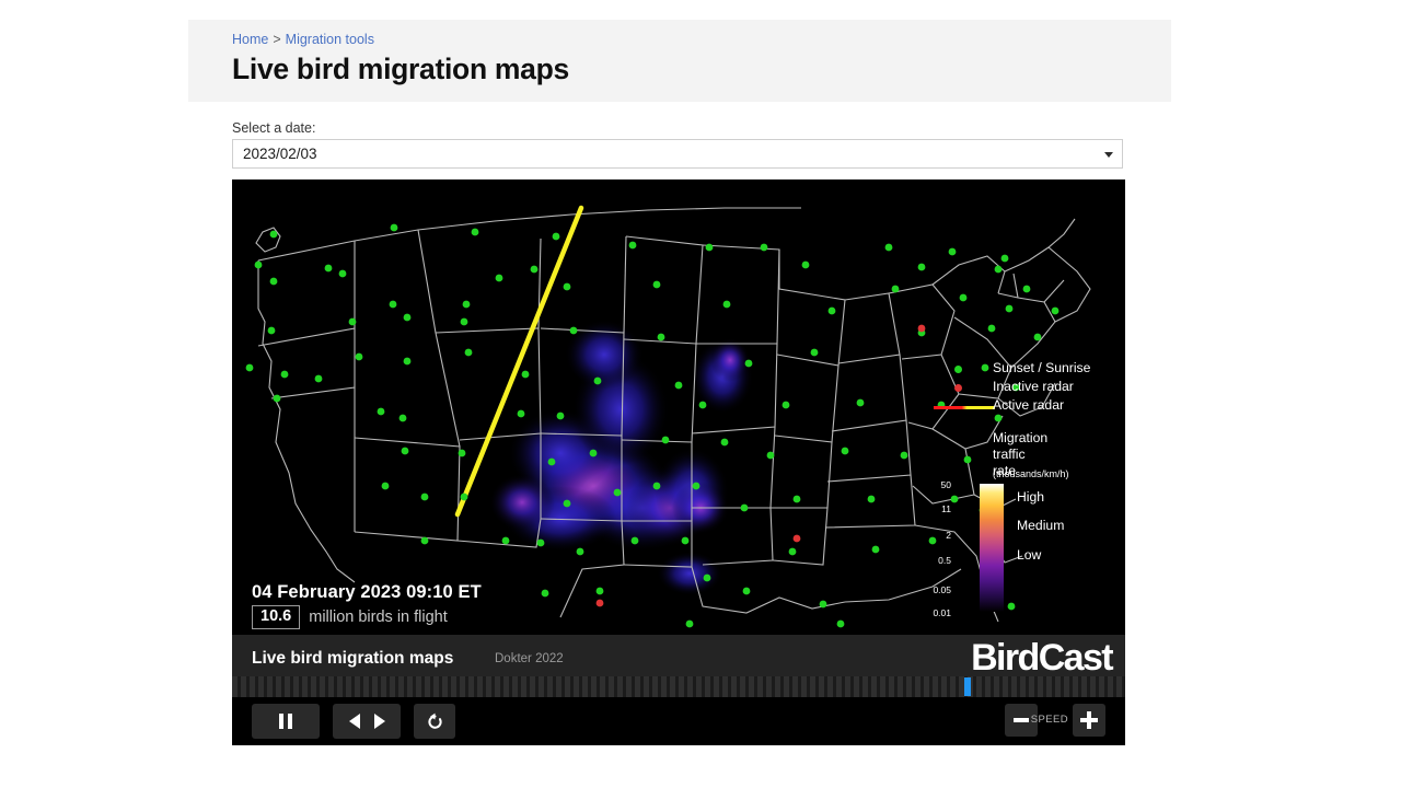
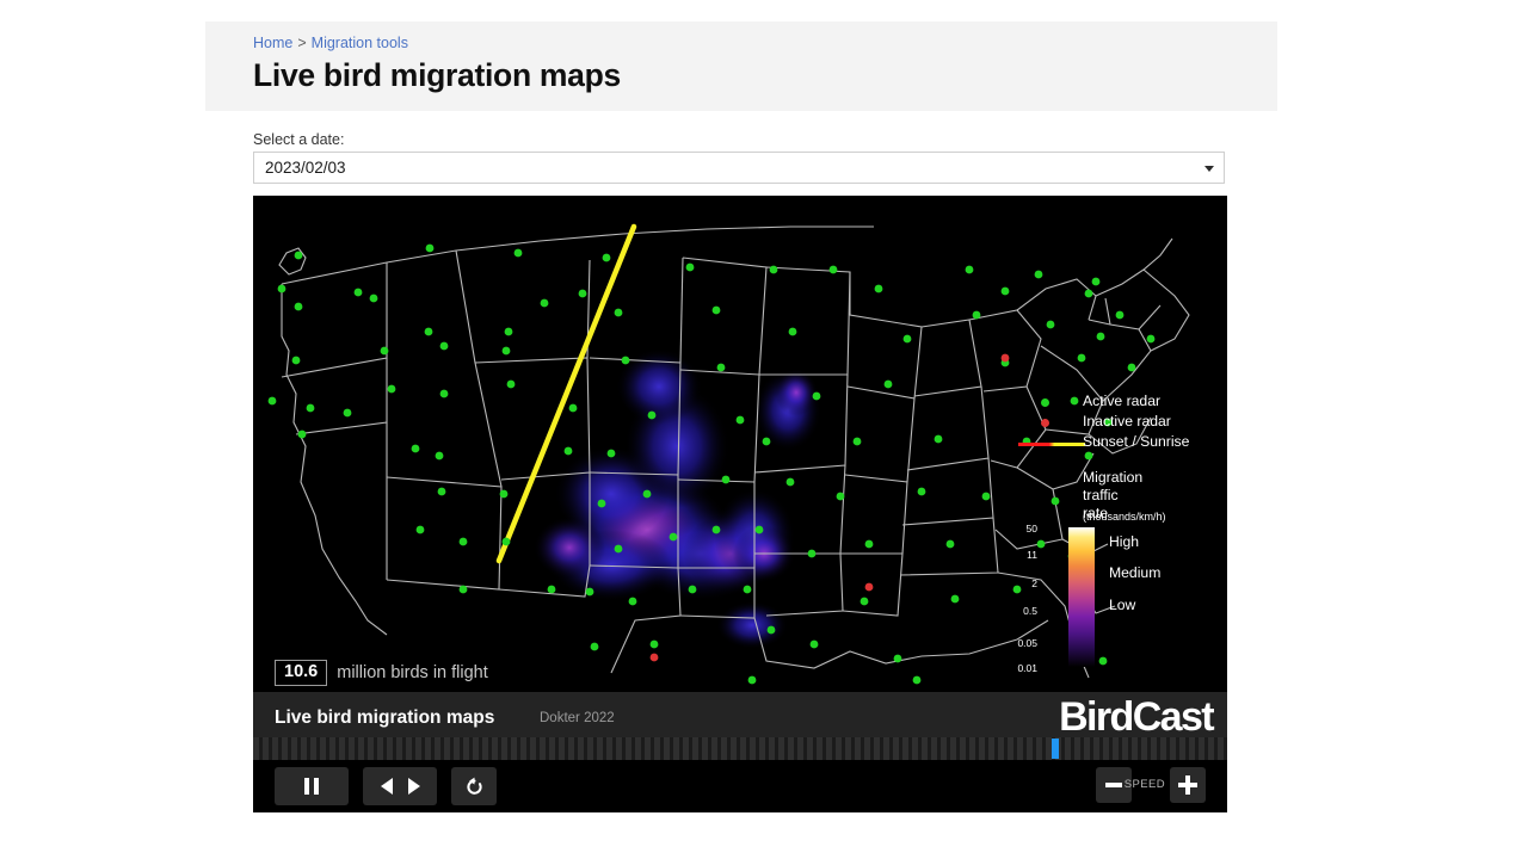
  Home > Migration tools
  Live bird migration maps
  Select a date:
  2023/02/03
- Sunset / Sunrise
+ Active radar
  Inactive radar
- Active radar
+ Sunset / Sunrise
  Migration
  traffic rate
  (thousands/km/h)
  50
  11
  2
  0.5
  0.05
  0.01
  High
  Medium
  Low
- 04 February 2023 09:10 ET
  10.6
  million birds in flight
  Live bird migration maps
  Dokter 2022
  BirdCast
  SPEED
